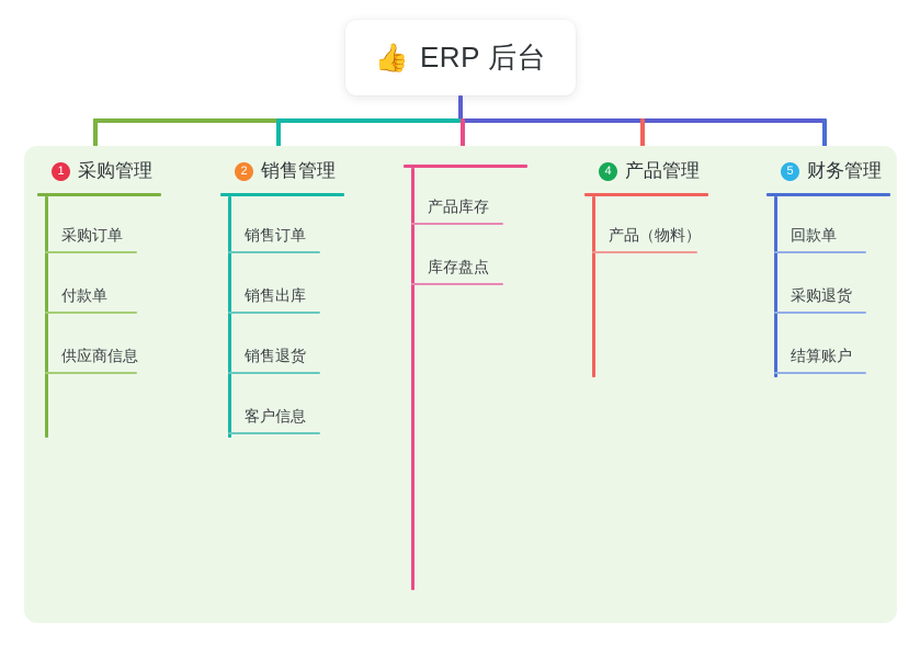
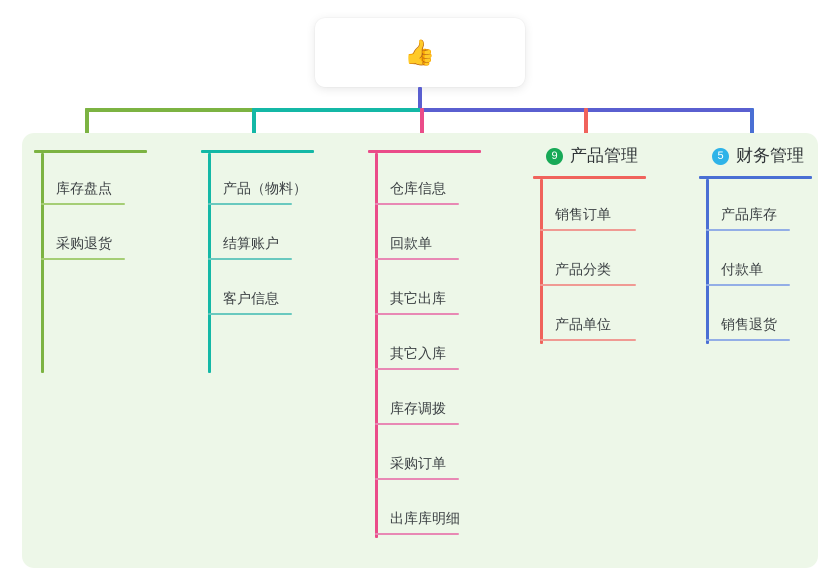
  👍
- ERP 后台
- 1
- 采购管理
- 采购订单
+ 库存盘点
- 付款单
+ 采购退货
- 供应商信息
- 2
- 销售管理
- 销售订单
+ 产品（物料）
- 销售出库
- 销售退货
+ 结算账户
  客户信息
+ 仓库信息
- 产品库存
+ 回款单
+ 其它出库
+ 其它入库
+ 库存调拨
- 库存盘点
+ 采购订单
+ 出库库明细
- 4
+ 9
  产品管理
- 产品（物料）
+ 销售订单
+ 产品分类
+ 产品单位
  5
  财务管理
- 回款单
+ 产品库存
- 采购退货
+ 付款单
- 结算账户
+ 销售退货
